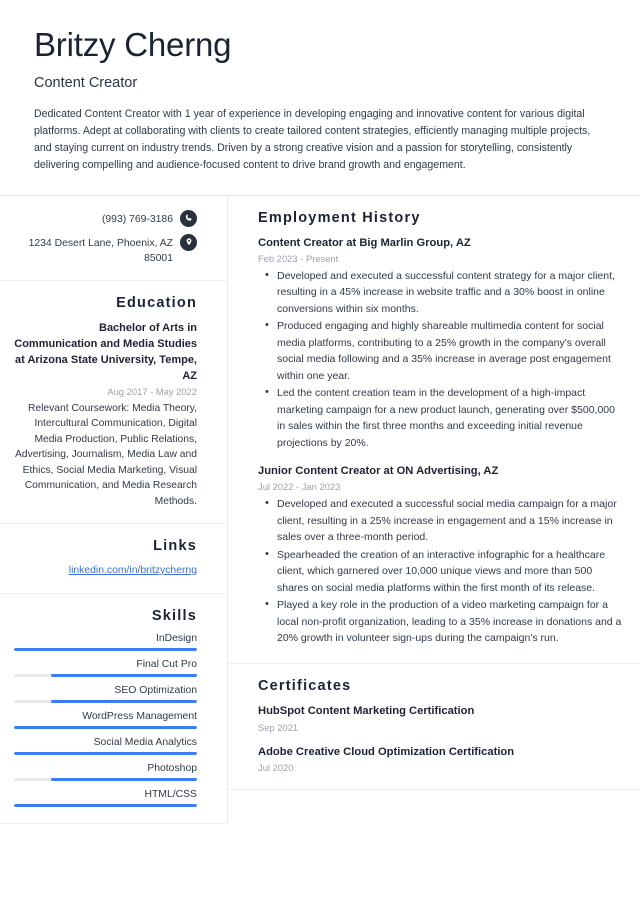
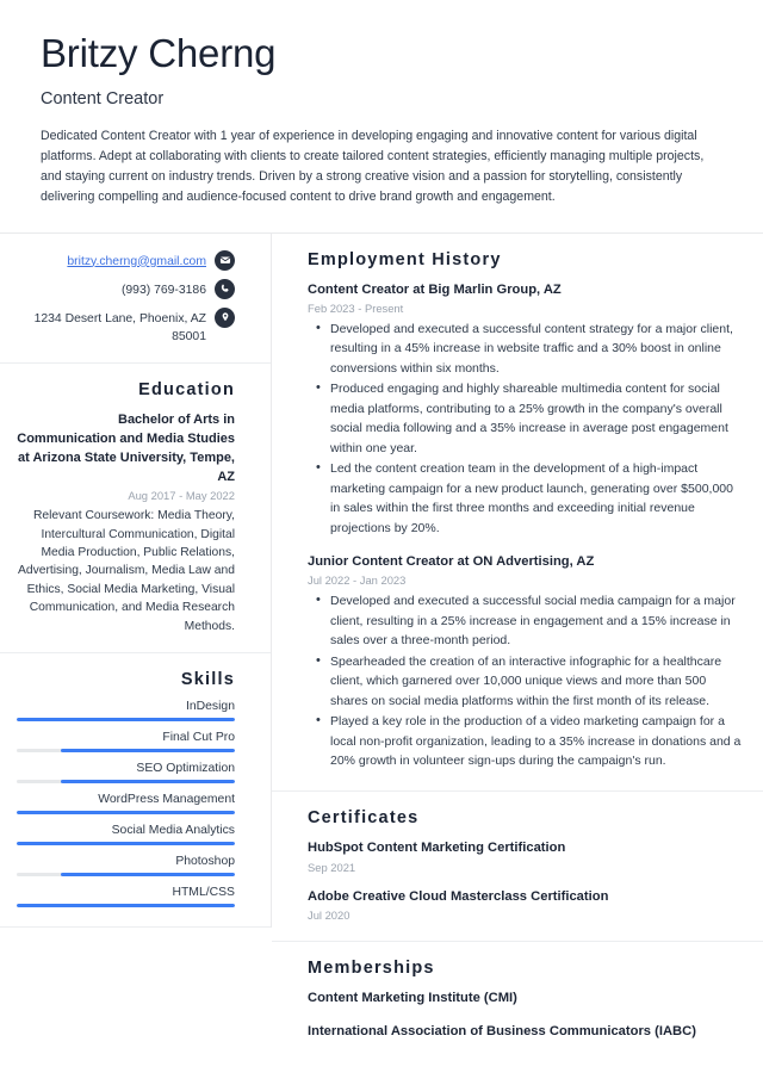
  Britzy Cherng
  Content Creator
  Dedicated Content Creator with 1 year of experience in developing engaging and innovative content for various digital platforms. Adept at collaborating with clients to create tailored content strategies, efficiently managing multiple projects, and staying current on industry trends. Driven by a strong creative vision and a passion for storytelling, consistently delivering compelling and audience-focused content to drive brand growth and engagement.
+ britzy.cherng@gmail.com
  (993) 769-3186
  1234 Desert Lane, Phoenix, AZ 85001
  Education
  Bachelor of Arts in Communication and Media Studies at Arizona State University, Tempe, AZ
  Aug 2017 - May 2022
  Relevant Coursework: Media Theory, Intercultural Communication, Digital Media Production, Public Relations, Advertising, Journalism, Media Law and Ethics, Social Media Marketing, Visual Communication, and Media Research Methods.
- Links
- linkedin.com/in/britzycherng
  Skills
  InDesign
  Final Cut Pro
  SEO Optimization
  WordPress Management
  Social Media Analytics
  Photoshop
  HTML/CSS
  Employment History
  Content Creator at Big Marlin Group, AZ
  Feb 2023 - Present
  Developed and executed a successful content strategy for a major client, resulting in a 45% increase in website traffic and a 30% boost in online conversions within six months.
  Produced engaging and highly shareable multimedia content for social media platforms, contributing to a 25% growth in the company's overall social media following and a 35% increase in average post engagement within one year.
  Led the content creation team in the development of a high-impact marketing campaign for a new product launch, generating over $500,000 in sales within the first three months and exceeding initial revenue projections by 20%.
  Junior Content Creator at ON Advertising, AZ
  Jul 2022 - Jan 2023
  Developed and executed a successful social media campaign for a major client, resulting in a 25% increase in engagement and a 15% increase in sales over a three-month period.
  Spearheaded the creation of an interactive infographic for a healthcare client, which garnered over 10,000 unique views and more than 500 shares on social media platforms within the first month of its release.
  Played a key role in the production of a video marketing campaign for a local non-profit organization, leading to a 35% increase in donations and a 20% growth in volunteer sign-ups during the campaign's run.
  Certificates
  HubSpot Content Marketing Certification
  Sep 2021
- Adobe Creative Cloud Optimization Certification
+ Adobe Creative Cloud Masterclass Certification
  Jul 2020
+ Memberships
+ Content Marketing Institute (CMI)
+ International Association of Business Communicators (IABC)
